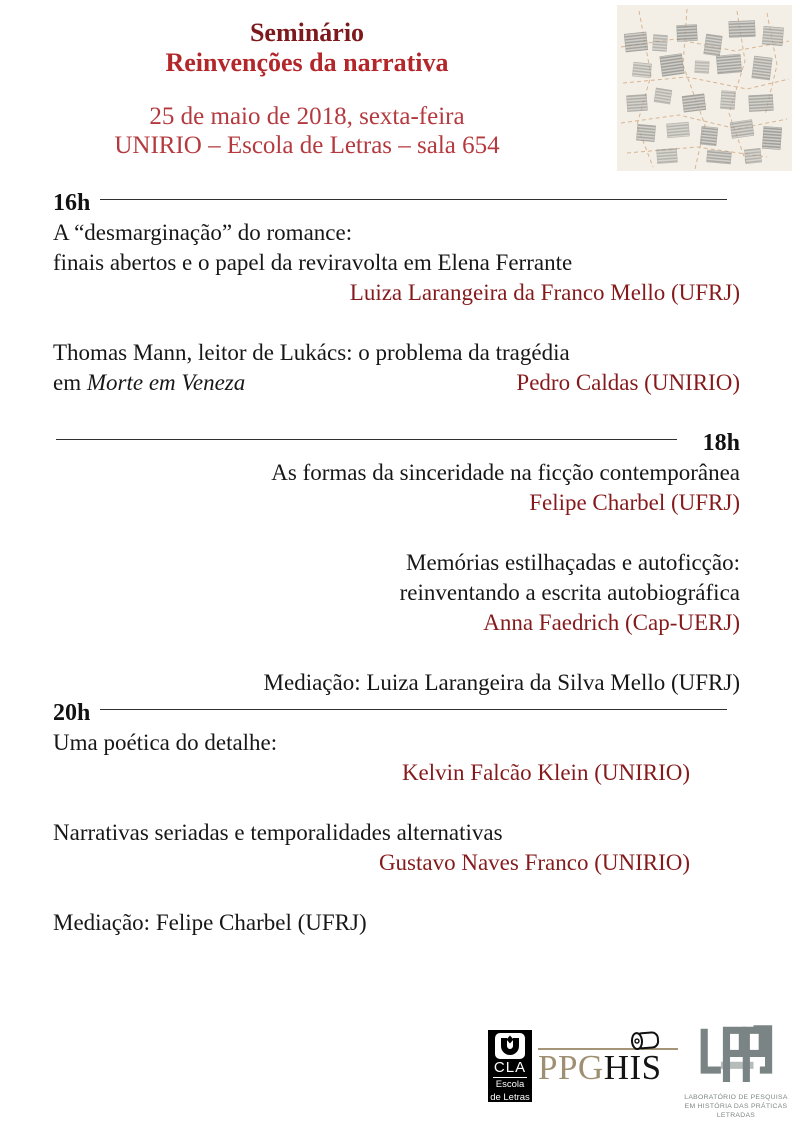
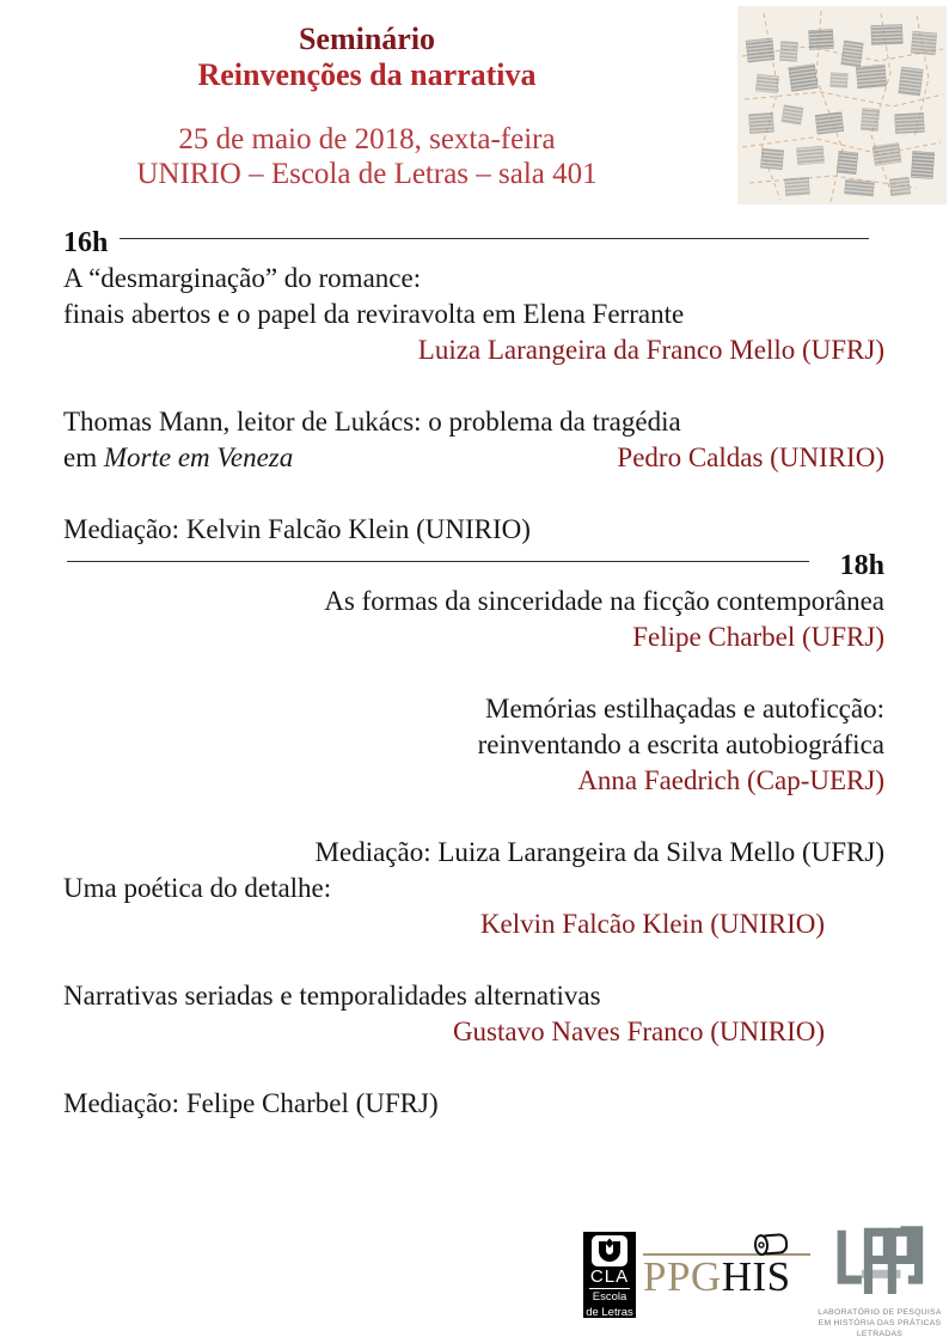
  Seminário
  Reinvenções da narrativa
  25 de maio de 2018, sexta-feira
- UNIRIO – Escola de Letras – sala 654
+ UNIRIO – Escola de Letras – sala 401
  16h
  A “desmarginação” do romance:
  finais abertos e o papel da reviravolta em Elena Ferrante
  Luiza Larangeira da Franco Mello (UFRJ)
  Thomas Mann, leitor de Lukács: o problema da tragédia
  em Morte em Veneza
  Pedro Caldas (UNIRIO)
+ Mediação: Kelvin Falcão Klein (UNIRIO)
  18h
  As formas da sinceridade na ficção contemporânea
  Felipe Charbel (UFRJ)
  Memórias estilhaçadas e autoficção:
  reinventando a escrita autobiográfica
  Anna Faedrich (Cap-UERJ)
  Mediação: Luiza Larangeira da Silva Mello (UFRJ)
- 20h
  Uma poética do detalhe:
  Kelvin Falcão Klein (UNIRIO)
  Narrativas seriadas e temporalidades alternativas
  Gustavo Naves Franco (UNIRIO)
  Mediação: Felipe Charbel (UFRJ)
  CLA
  Escola
  de Letras
  PPGHIS
